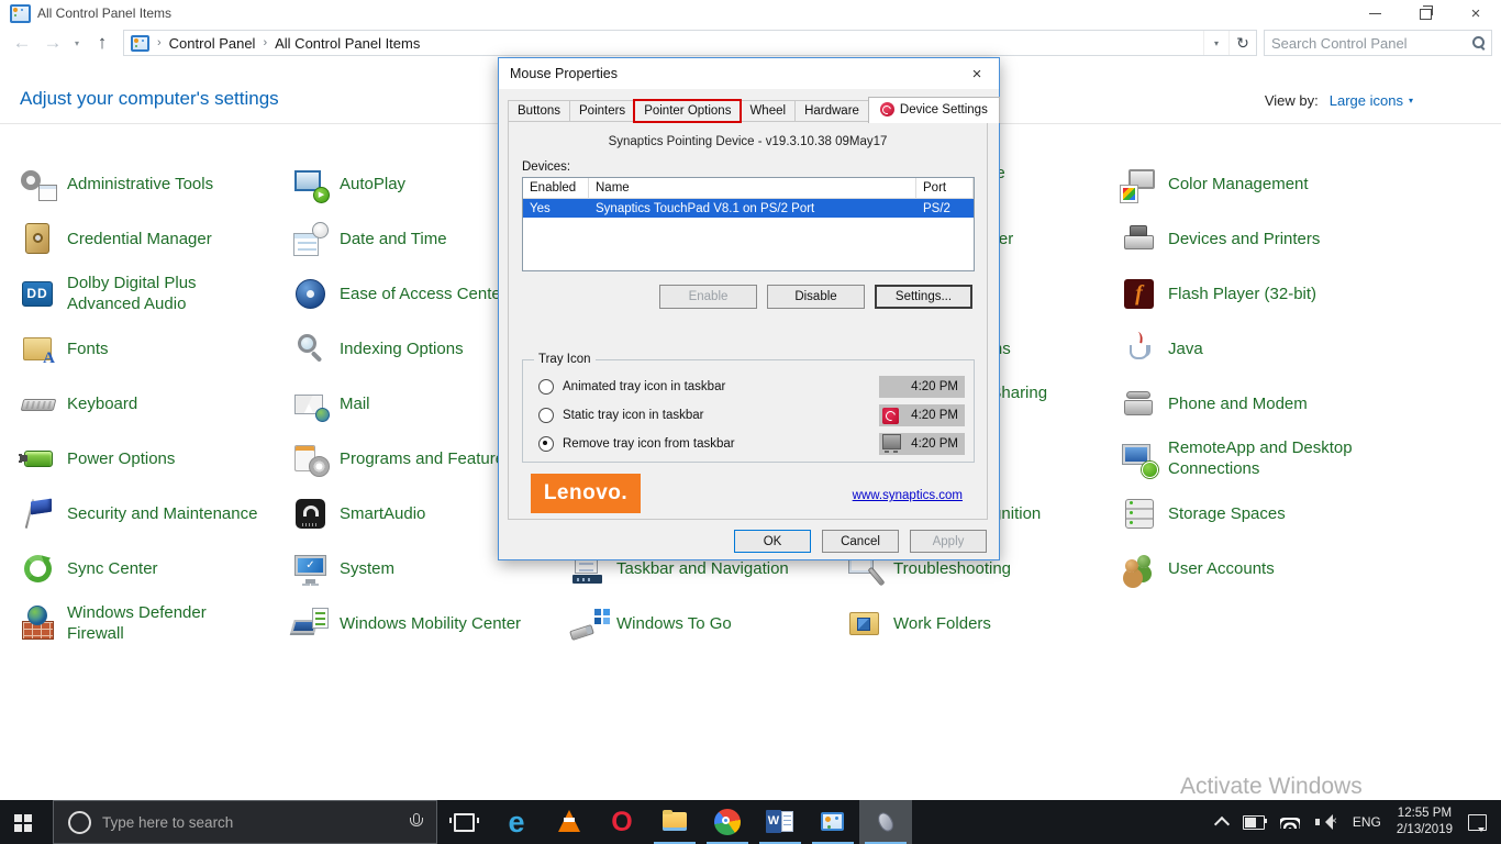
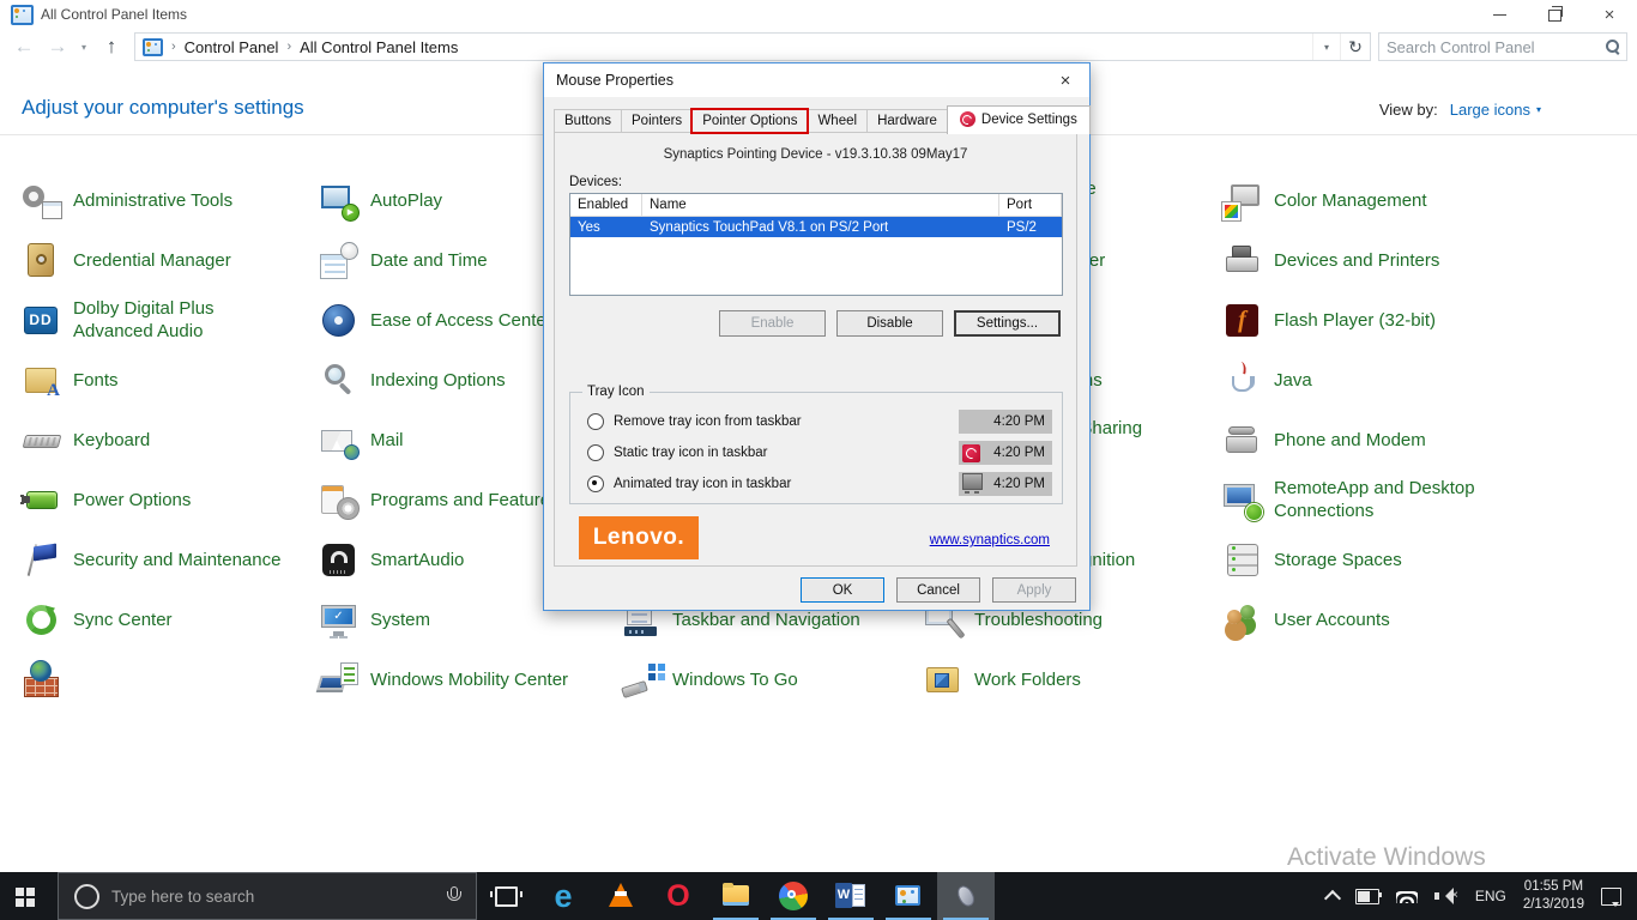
  All Control Panel Items
  ×
  ←
  →
  ▾
  ↑
  ›
  Control Panel
  ›
  All Control Panel Items
  ▾
  ↻
  Search Control Panel
  Adjust your computer's settings
  View by:
  Large icons
  ▾
  Administrative Tools
  AutoPlay
  Color Management
  Credential Manager
  Date and Time
  Devices and Printers
  Dolby Digital Plus Advanced Audio
  Ease of Access Cente
  Flash Player (32-bit)
  Fonts
  Indexing Options
  Java
  Keyboard
  Mail
  Phone and Modem
  Power Options
  Programs and Featur
  RemoteApp and Desktop Connections
  Security and Maintenance
  SmartAudio
  Storage Spaces
  Sync Center
  System
  Taskbar and Navigation
  Troubleshooting
  User Accounts
- Windows Defender Firewall
  Windows Mobility Center
  Windows To Go
  Work Folders
  Activate Windows
  Mouse Properties
  ×
  Buttons
  Pointers
  Pointer Options
  Wheel
  Hardware
  Device Settings
  Synaptics Pointing Device - v19.3.10.38 09May17
  Devices:
  Enabled
  Name
  Port
  Yes
  Synaptics TouchPad V8.1 on PS/2 Port
  PS/2
  Enable
  Disable
  Settings...
  Tray Icon
- Animated tray icon in taskbar
+ Remove tray icon from taskbar
  4:20 PM
  Static tray icon in taskbar
  4:20 PM
- Remove tray icon from taskbar
+ Animated tray icon in taskbar
  4:20 PM
  Lenovo.
  www.synaptics.com
  OK
  Cancel
  Apply
  Type here to search
  ×
  ENG
- 12:55 PM
+ 01:55 PM
  2/13/2019
